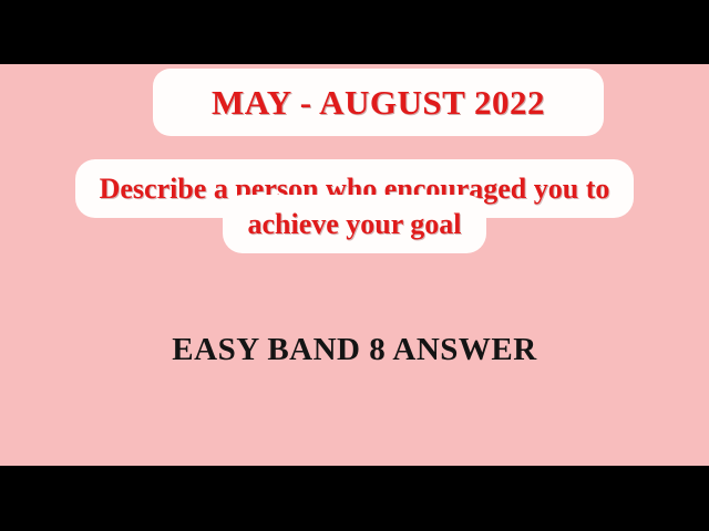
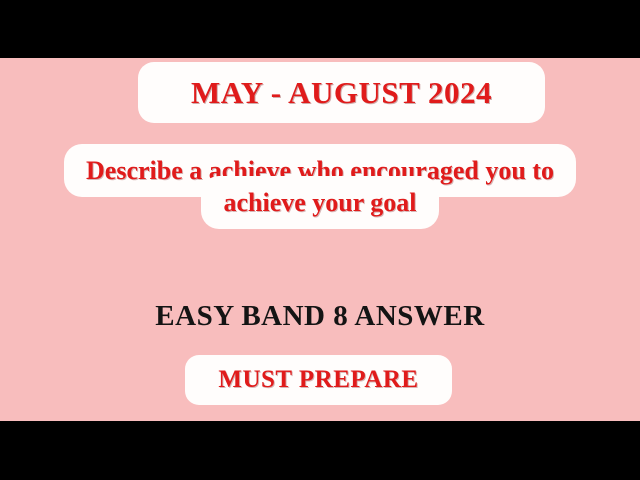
- MAY - AUGUST 2022
+ MAY - AUGUST 2024
- Describe a person who encouraged you to
+ Describe a achieve who encouraged you to
  achieve your goal
  EASY BAND 8 ANSWER
+ MUST PREPARE
